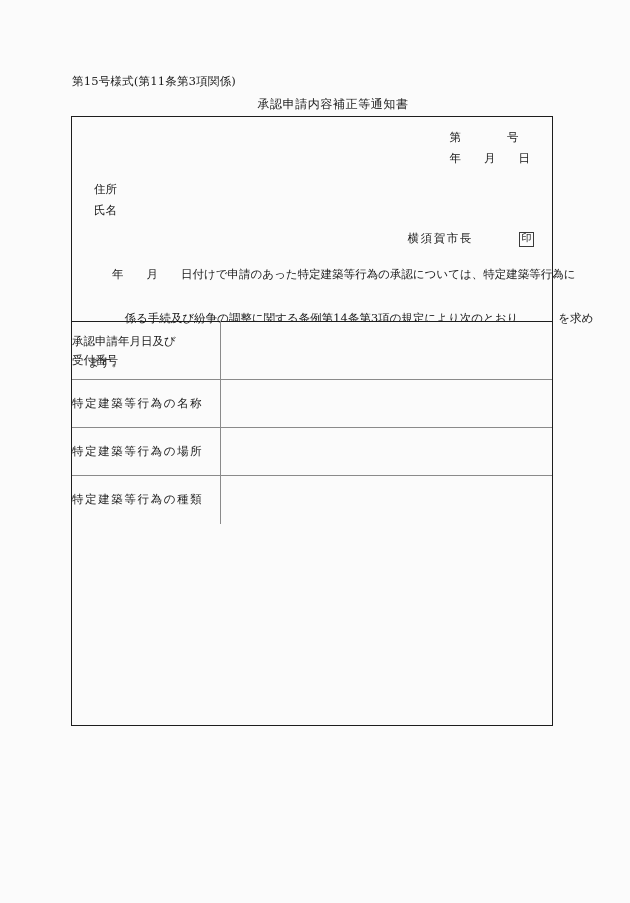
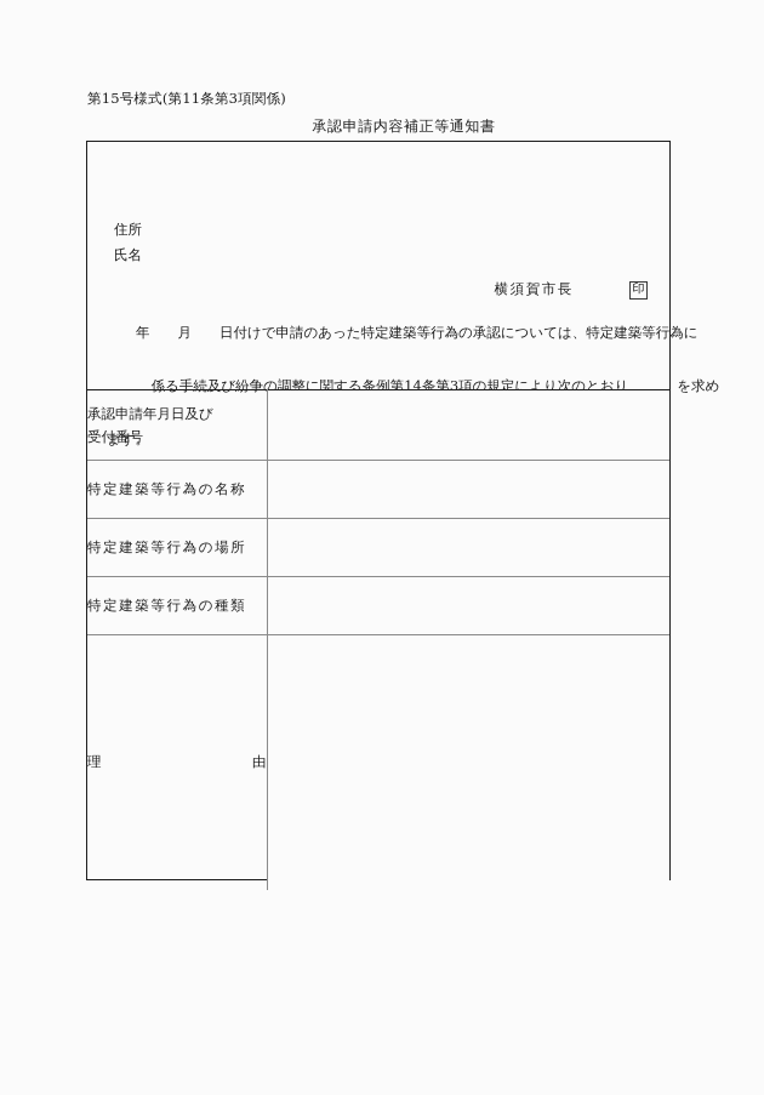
  第15号様式(第11条第3項関係)
  承認申請内容補正等通知書
- 第 号
- 年 月 日
  住所
  氏名
  横須賀市長
  印
  年 月 日付けで申請のあった特定建築等行為の承認については、特定建築等行為に
  係る手続及び紛争の調整に関する条例第14条第3項の規定により次のとおり を求め
  ます。
  承認申請年月日及び 受付番号
  特定建築等行為の名称
  特定建築等行為の場所
  特定建築等行為の種類
+ 理 由
